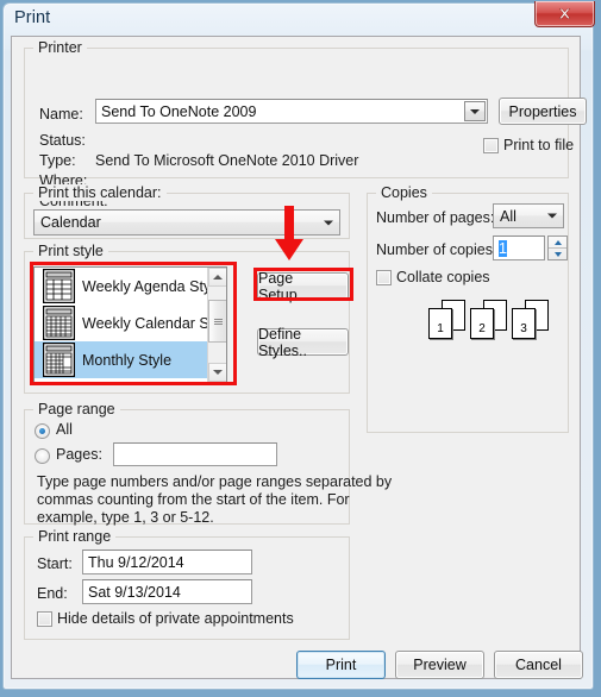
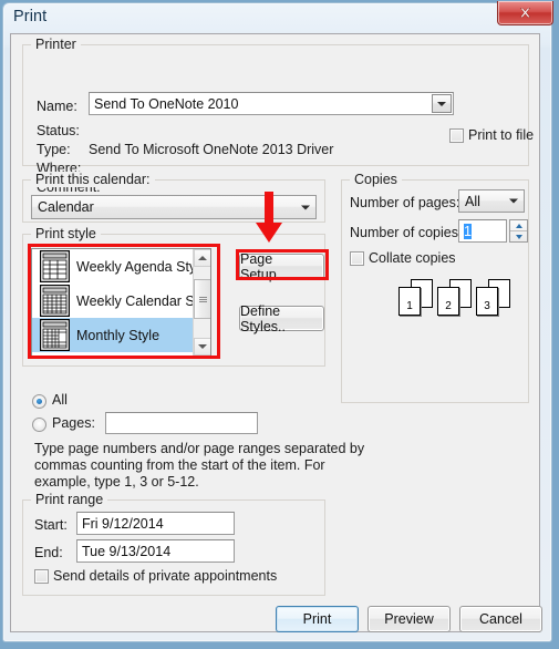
  Print
  Printer
  Name:
- Send To OneNote 2009
+ Send To OneNote 2010
- Properties
  Status:
  Type:
- Send To Microsoft OneNote 2010 Driver
+ Send To Microsoft OneNote 2013 Driver
  Where:
  Comment:
  Print to file
  Print this calendar:
  Calendar
  Print style
  Weekly Agenda St
  Weekly Calendar S
  Monthly Style
  Page Setup...
  Define Styles..
  Copies
  Number of pages
  All
  Number of copies
  1
  Collate copies
  1
  2
  3
- Page range
  All
  Pages:
  Type page numbers and/or page ranges separated by
  commas counting from the start of the item. For
  example, type 1, 3 or 5-12.
  Print range
  Start:
- Thu 9/12/2014
+ Fri 9/12/2014
  End:
- Sat 9/13/2014
+ Tue 9/13/2014
- Hide details of private appointments
+ Send details of private appointments
  Print
  Preview
  Cancel
